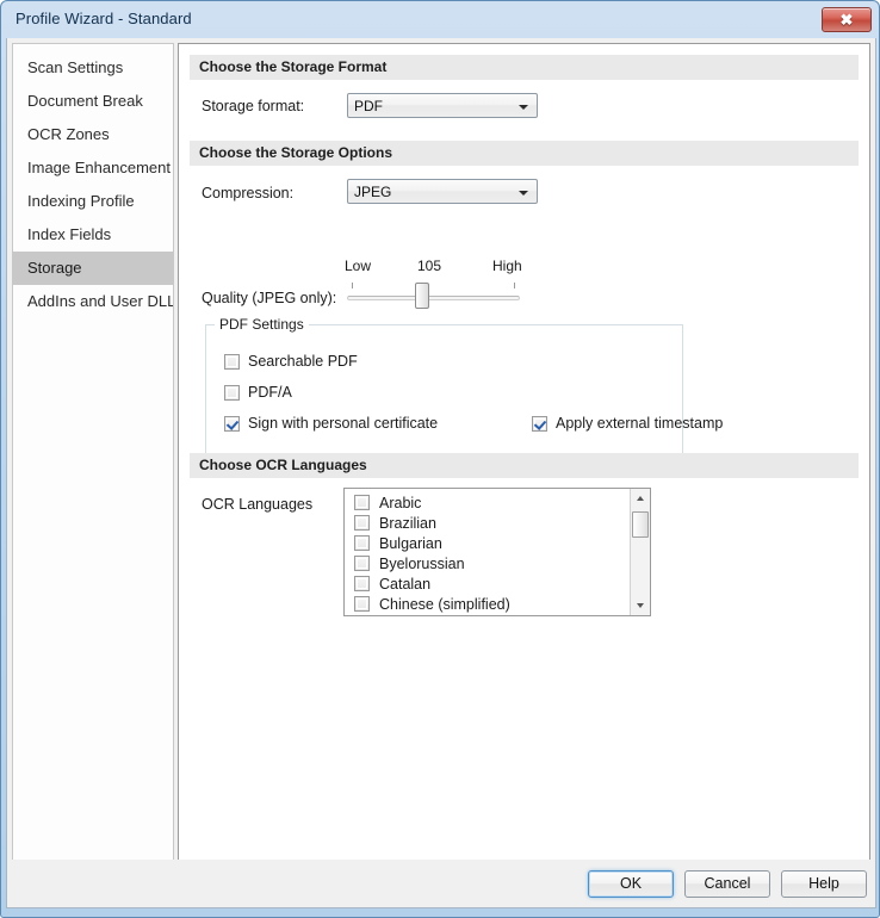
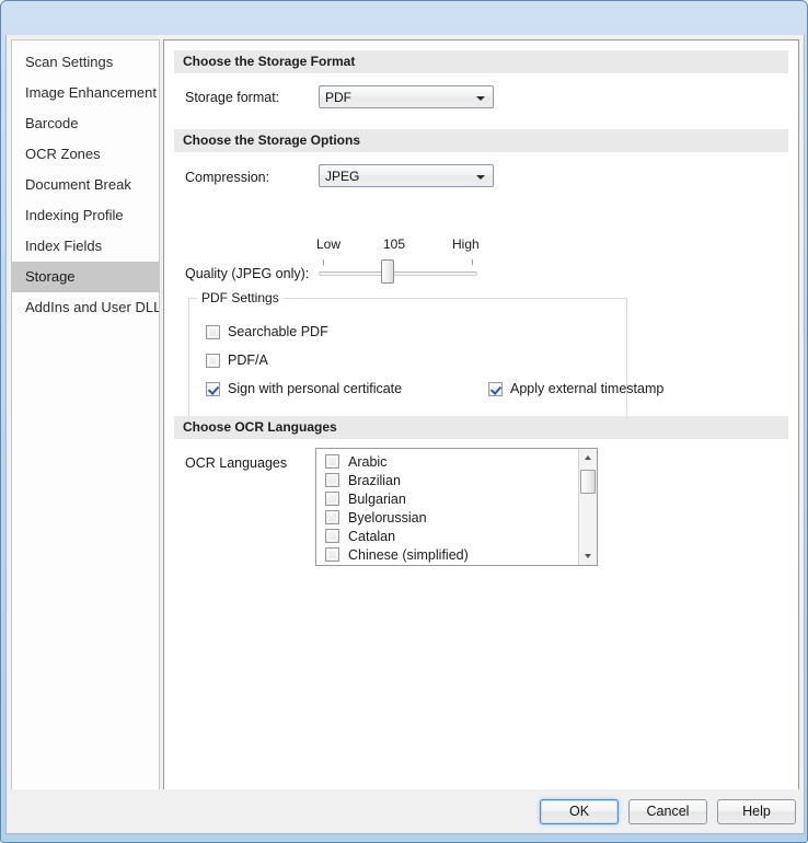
- Profile Wizard - Standard
- ✖
  Scan Settings
- Document Break
+ Image Enhancement
+ Barcode
  OCR Zones
- Image Enhancement
+ Document Break
  Indexing Profile
  Index Fields
  Storage
  AddIns and User DLL
  Choose the Storage Format
  Storage format:
  PDF
  Choose the Storage Options
  Compression:
  JPEG
  Low
  105
  High
  Quality (JPEG only):
  PDF Settings
  Searchable PDF
  PDF/A
  Sign with personal certificate
  Apply external timestamp
  Choose OCR Languages
  OCR Languages
  Arabic
  Brazilian
  Bulgarian
  Byelorussian
  Catalan
  Chinese (simplified)
  OK
  Cancel
  Help
